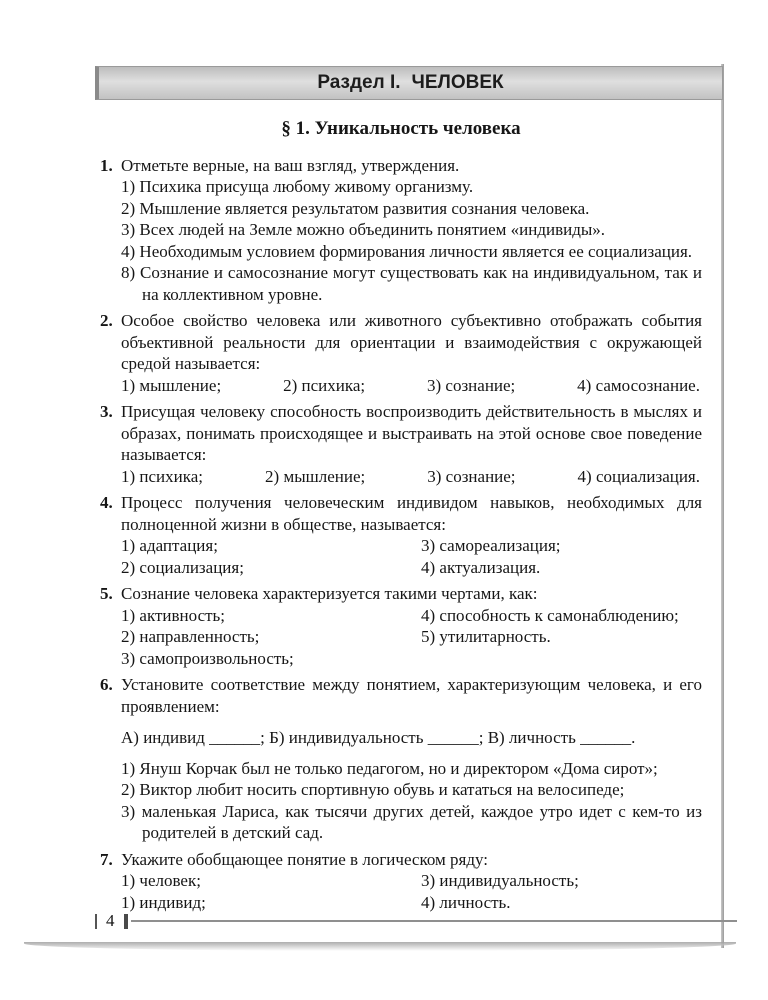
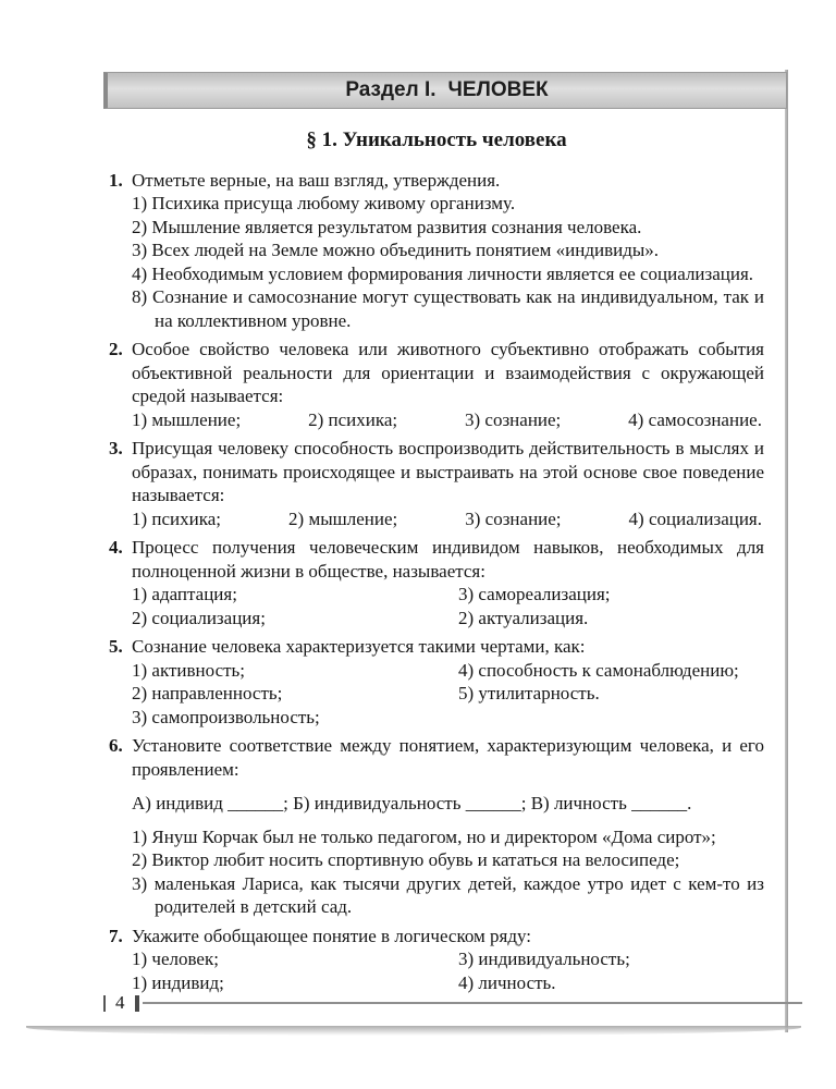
  Раздел I.
  ЧЕЛОВЕК
  § 1. Уникальность человека
  1. Отметьте верные, на ваш взгляд, утверждения.
  1) Психика присуща любому живому организму.
  2) Мышление является результатом развития сознания человека.
  3) Всех людей на Земле можно объединить понятием «индивиды».
  4) Необходимым условием формирования личности является ее социализация.
  8) Сознание и самосознание могут существовать как на индивидуальном, так и на коллективном уровне.
  2. Особое свойство человека или животного субъективно отображать события объективной реальности для ориентации и взаимодействия с окружающей средой называется:
  1) мышление;
  2) психика;
  3) сознание;
  4) самосознание.
  3. Присущая человеку способность воспроизводить действительность в мыслях и образах, понимать происходящее и выстраивать на этой основе свое поведение называется:
  1) психика;
  2) мышление;
  3) сознание;
  4) социализация.
  4. Процесс получения человеческим индивидом навыков, необходимых для полноценной жизни в обществе, называется:
  1) адаптация;
  2) социализация;
  3) самореализация;
- 4) актуализация.
+ 2) актуализация.
  5. Сознание человека характеризуется такими чертами, как:
  1) активность;
  2) направленность;
  3) самопроизвольность;
  4) способность к самонаблюдению;
  5) утилитарность.
  6. Установите соответствие между понятием, характеризующим человека, и его проявлением:
  А) индивид ______; Б) индивидуальность ______; В) личность ______.
  1) Януш Корчак был не только педагогом, но и директором «Дома сирот»;
  2) Виктор любит носить спортивную обувь и кататься на велосипеде;
  3) маленькая Лариса, как тысячи других детей, каждое утро идет с кем-то из родителей в детский сад.
  7. Укажите обобщающее понятие в логическом ряду:
  1) человек;
  1) индивид;
  3) индивидуальность;
  4) личность.
  4
